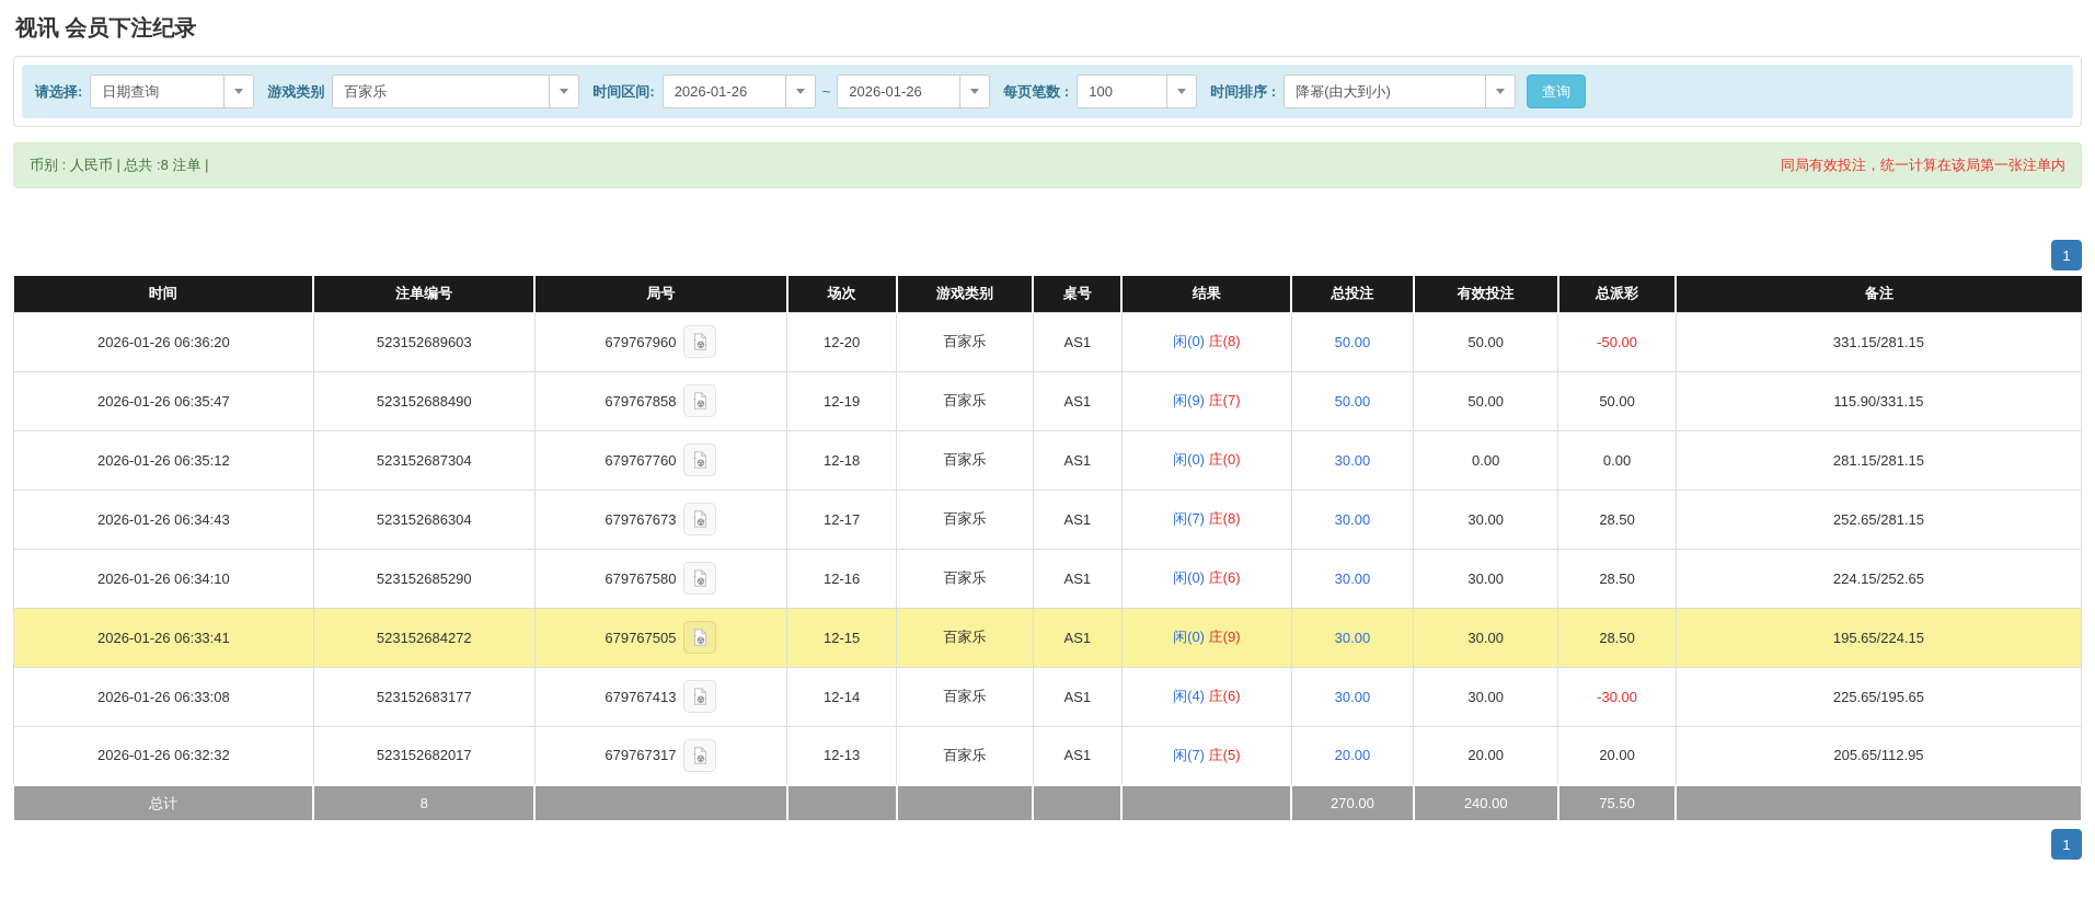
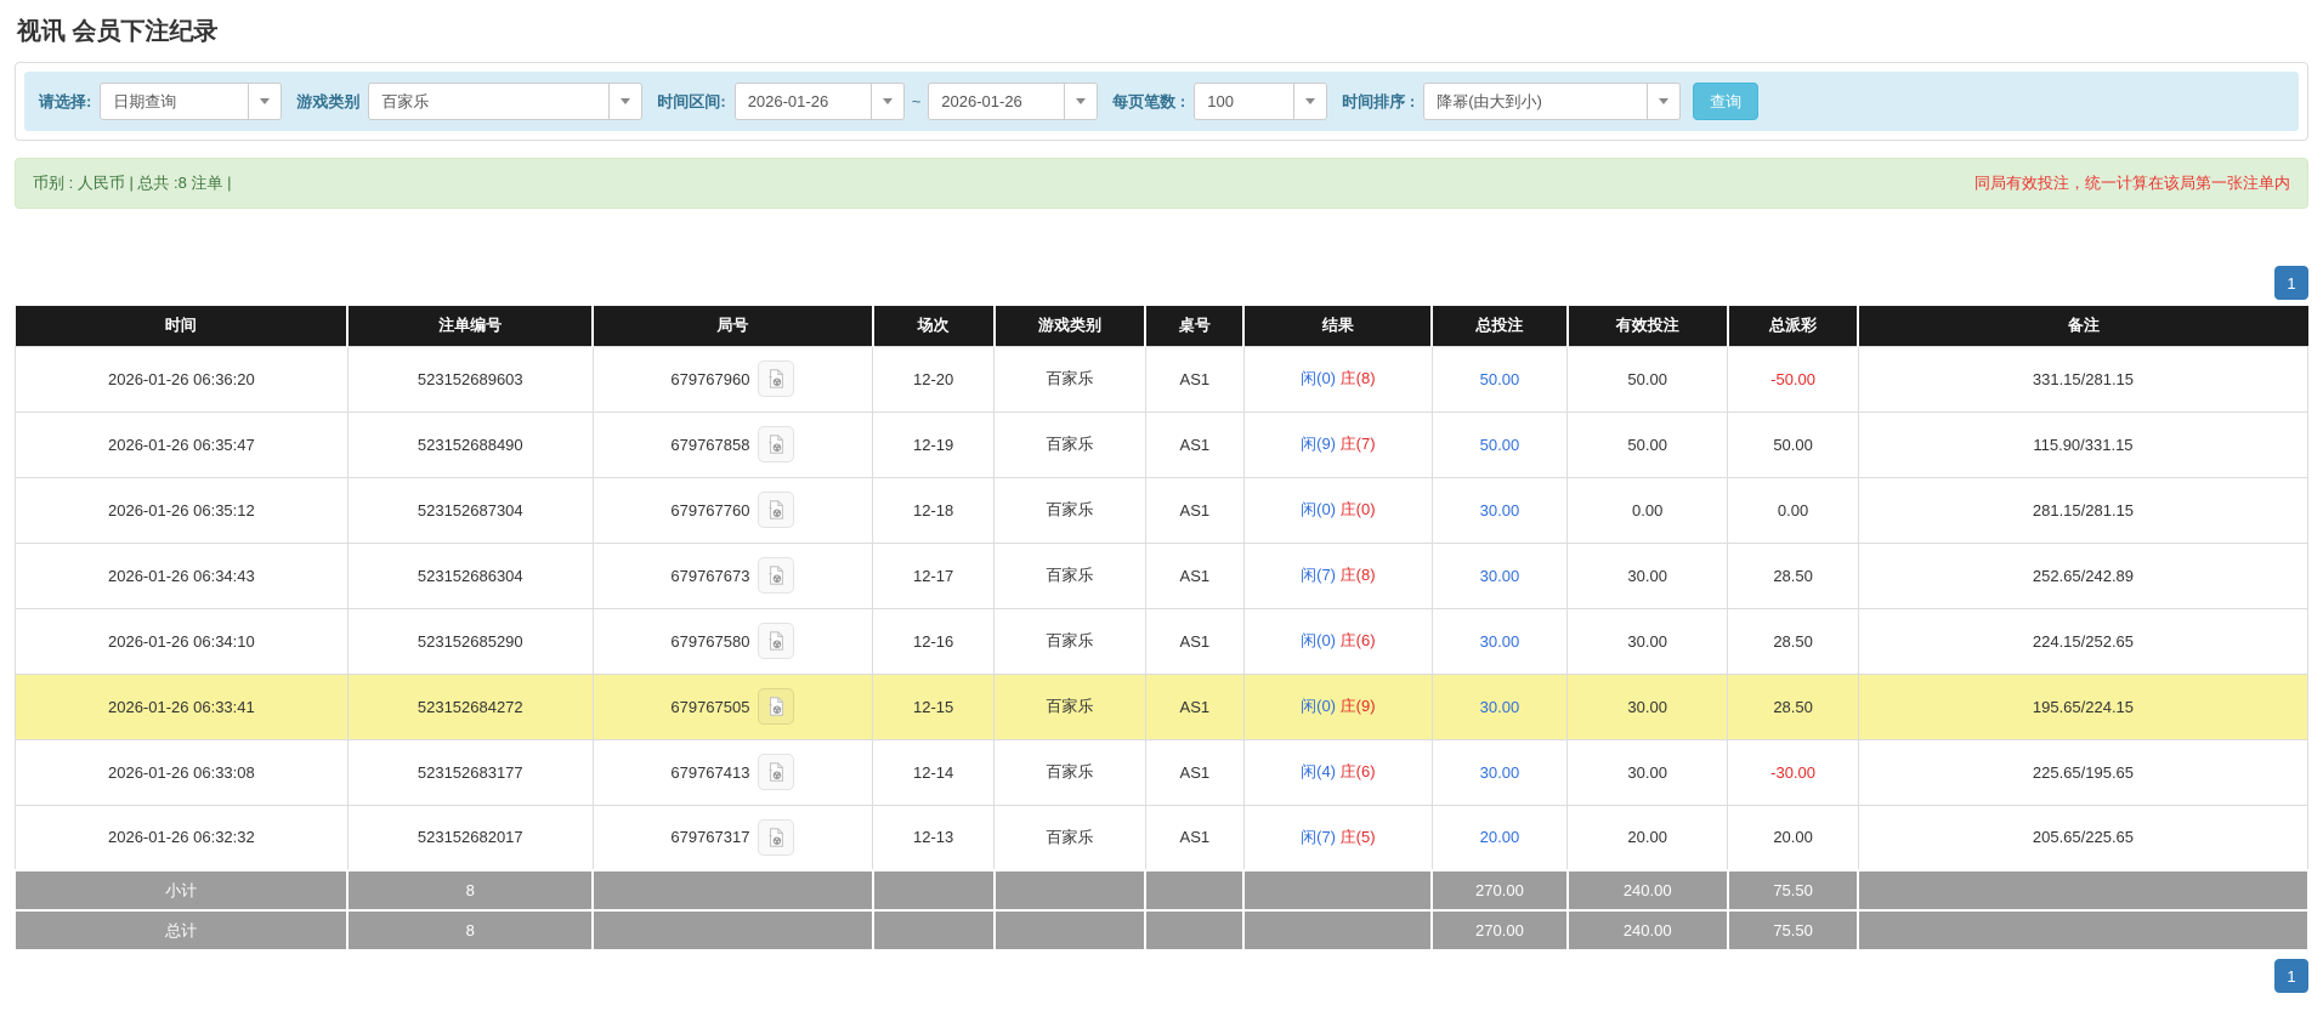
  视讯 会员下注纪录
  请选择:
  日期查询
  游戏类别
  百家乐
  时间区间:
  2026-01-26
  ~
  2026-01-26
  每页笔数 :
  100
  时间排序 :
  降幂(由大到小)
  查询
  币别 : 人民币 | 总共 :8 注单 |
  同局有效投注，统一计算在该局第一张注单内
  1
  时间	注单编号	局号	场次	游戏类别	桌号	结果	总投注	有效投注	总派彩	备注
  2026-01-26 06:36:20	523152689603	679767960	12-20	百家乐	AS1	闲(0) 庄(8)	50.00	50.00	-50.00	331.15/281.15
  2026-01-26 06:35:47	523152688490	679767858	12-19	百家乐	AS1	闲(9) 庄(7)	50.00	50.00	50.00	115.90/331.15
  2026-01-26 06:35:12	523152687304	679767760	12-18	百家乐	AS1	闲(0) 庄(0)	30.00	0.00	0.00	281.15/281.15
- 2026-01-26 06:34:43	523152686304	679767673	12-17	百家乐	AS1	闲(7) 庄(8)	30.00	30.00	28.50	252.65/281.15
+ 2026-01-26 06:34:43	523152686304	679767673	12-17	百家乐	AS1	闲(7) 庄(8)	30.00	30.00	28.50	252.65/242.89
  2026-01-26 06:34:10	523152685290	679767580	12-16	百家乐	AS1	闲(0) 庄(6)	30.00	30.00	28.50	224.15/252.65
  2026-01-26 06:33:41	523152684272	679767505	12-15	百家乐	AS1	闲(0) 庄(9)	30.00	30.00	28.50	195.65/224.15
  2026-01-26 06:33:08	523152683177	679767413	12-14	百家乐	AS1	闲(4) 庄(6)	30.00	30.00	-30.00	225.65/195.65
- 2026-01-26 06:32:32	523152682017	679767317	12-13	百家乐	AS1	闲(7) 庄(5)	20.00	20.00	20.00	205.65/112.95
+ 2026-01-26 06:32:32	523152682017	679767317	12-13	百家乐	AS1	闲(7) 庄(5)	20.00	20.00	20.00	205.65/225.65
+ 小计	8						270.00	240.00	75.50
  总计	8						270.00	240.00	75.50
  1
